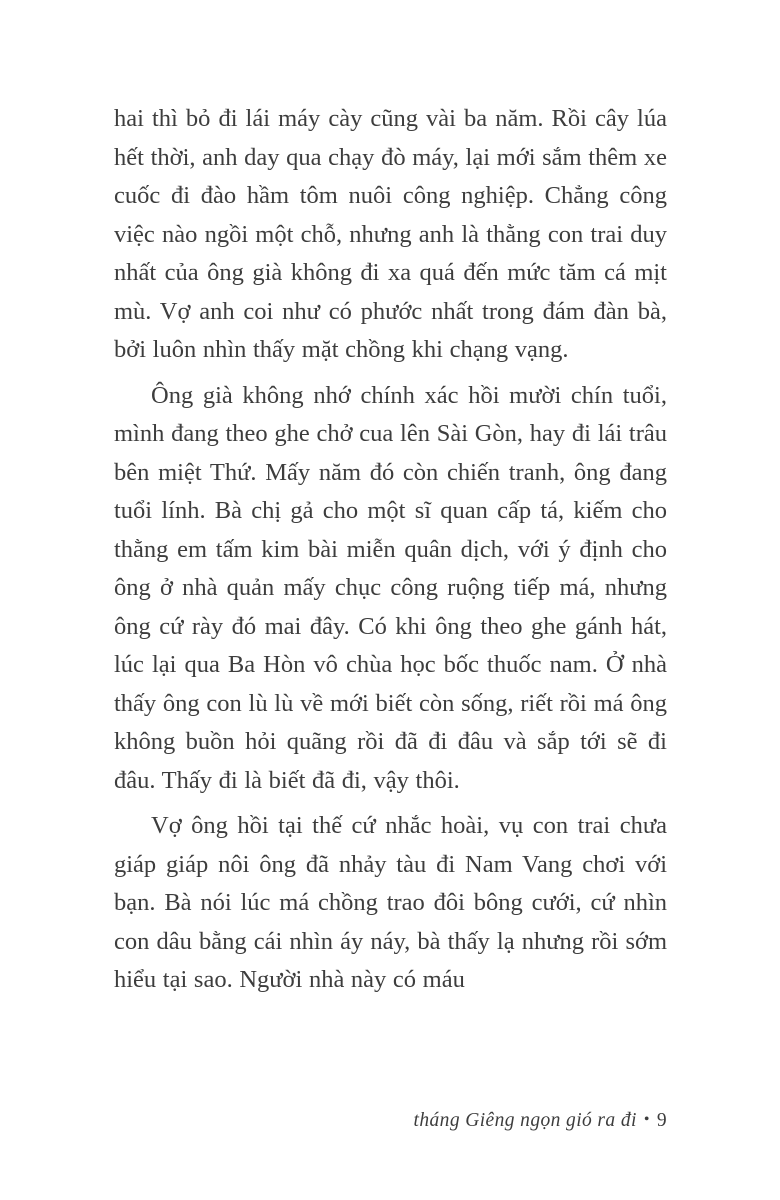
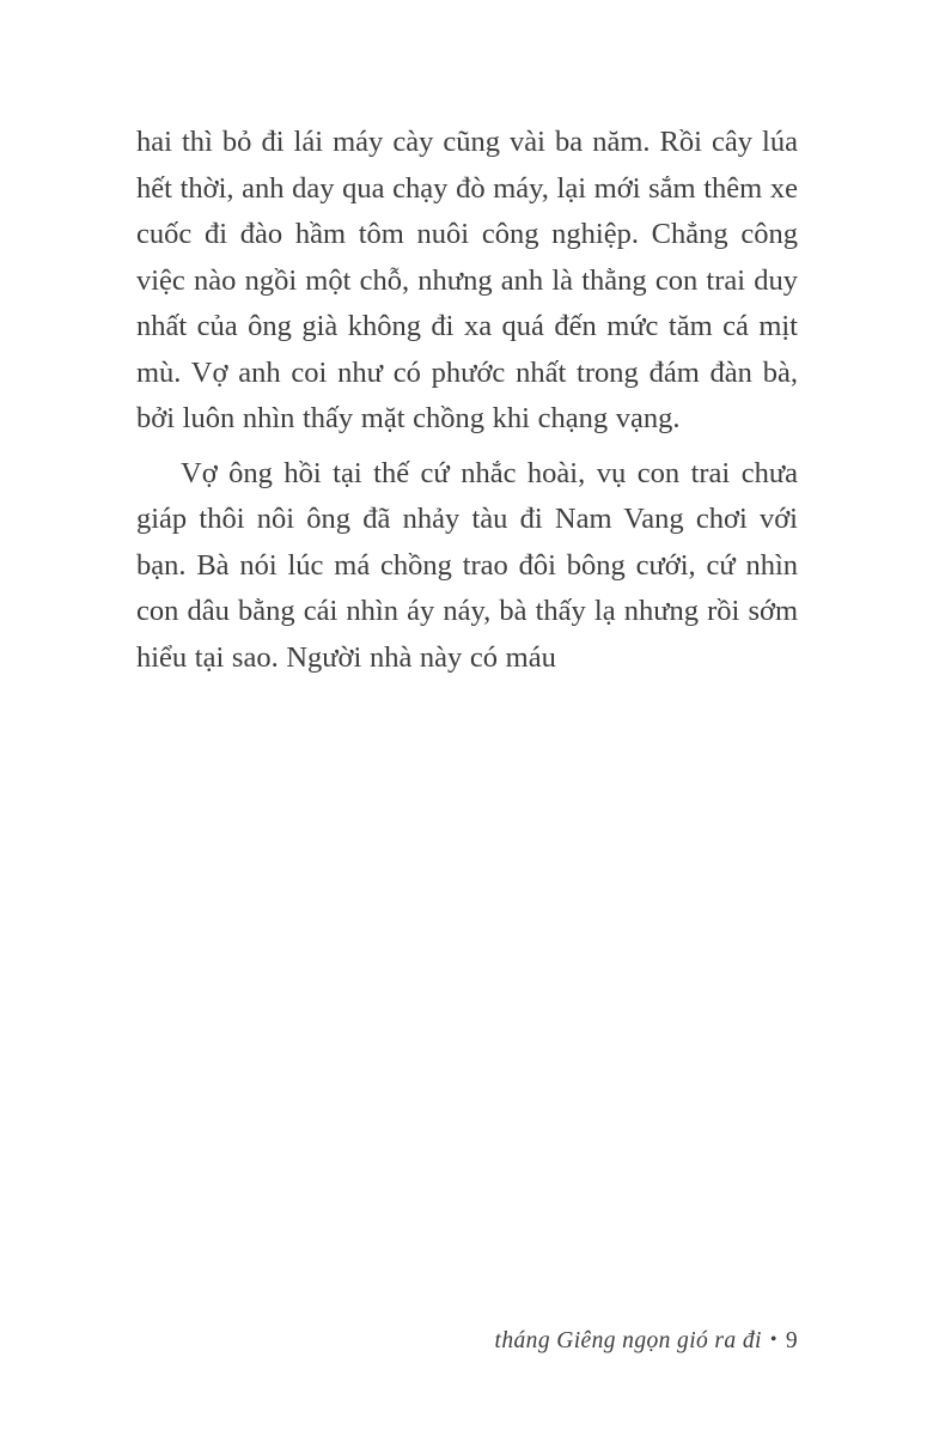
  hai thì bỏ đi lái máy cày cũng vài ba năm. Rồi cây lúa hết thời, anh day qua chạy đò máy, lại mới sắm thêm xe cuốc đi đào hầm tôm nuôi công nghiệp. Chẳng công việc nào ngồi một chỗ, nhưng anh là thằng con trai duy nhất của ông già không đi xa quá đến mức tăm cá mịt mù. Vợ anh coi như có phước nhất trong đám đàn bà, bởi luôn nhìn thấy mặt chồng khi chạng vạng.
- Ông già không nhớ chính xác hồi mười chín tuổi, mình đang theo ghe chở cua lên Sài Gòn, hay đi lái trâu bên miệt Thứ. Mấy năm đó còn chiến tranh, ông đang tuổi lính. Bà chị gả cho một sĩ quan cấp tá, kiếm cho thằng em tấm kim bài miễn quân dịch, với ý định cho ông ở nhà quản mấy chục công ruộng tiếp má, nhưng ông cứ rày đó mai đây. Có khi ông theo ghe gánh hát, lúc lại qua Ba Hòn vô chùa học bốc thuốc nam. Ở nhà thấy ông con lù lù về mới biết còn sống, riết rồi má ông không buồn hỏi quãng rồi đã đi đâu và sắp tới sẽ đi đâu. Thấy đi là biết đã đi, vậy thôi.
- Vợ ông hồi tại thế cứ nhắc hoài, vụ con trai chưa giáp giáp nôi ông đã nhảy tàu đi Nam Vang chơi với bạn. Bà nói lúc má chồng trao đôi bông cưới, cứ nhìn con dâu bằng cái nhìn áy náy, bà thấy lạ nhưng rồi sớm hiểu tại sao. Người nhà này có máu
+ Vợ ông hồi tại thế cứ nhắc hoài, vụ con trai chưa giáp thôi nôi ông đã nhảy tàu đi Nam Vang chơi với bạn. Bà nói lúc má chồng trao đôi bông cưới, cứ nhìn con dâu bằng cái nhìn áy náy, bà thấy lạ nhưng rồi sớm hiểu tại sao. Người nhà này có máu
  tháng Giêng ngọn gió ra đi • 9
